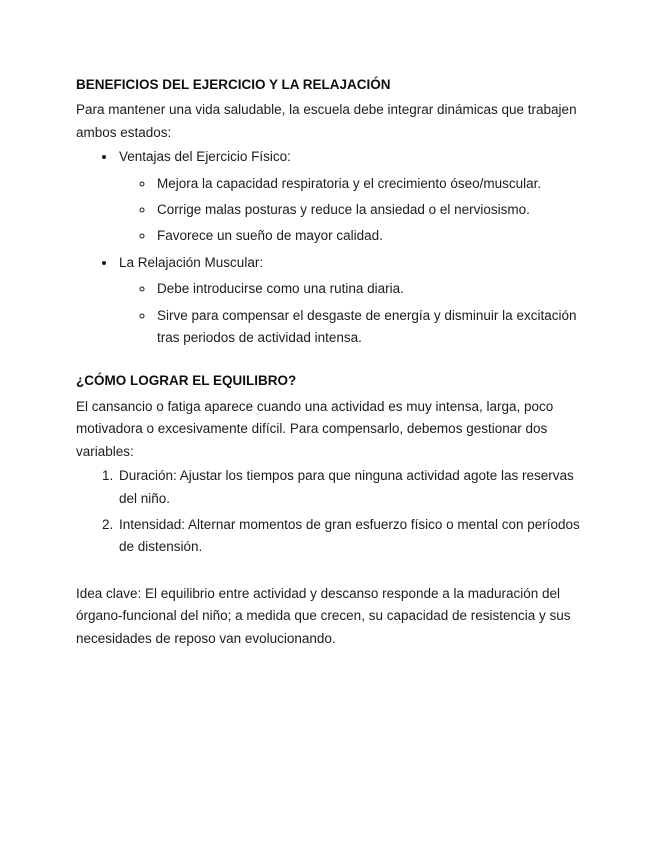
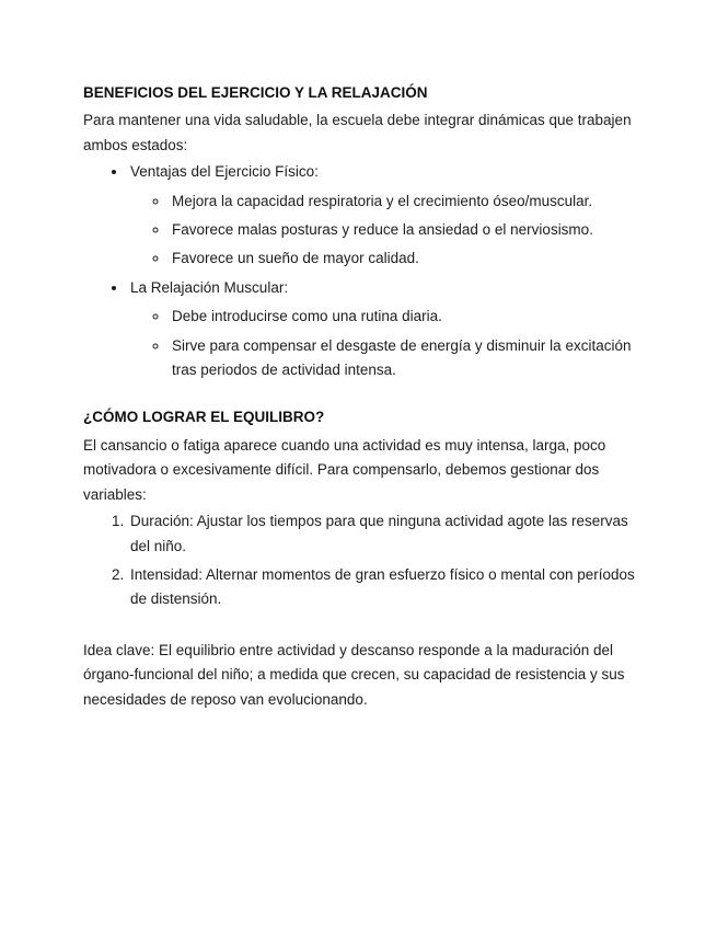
  BENEFICIOS DEL EJERCICIO Y LA RELAJACIÓN
  Para mantener una vida saludable, la escuela debe integrar dinámicas que trabajen ambos estados:
  Ventajas del Ejercicio Físico:
  Mejora la capacidad respiratoria y el crecimiento óseo/muscular.
- Corrige malas posturas y reduce la ansiedad o el nerviosismo.
+ Favorece malas posturas y reduce la ansiedad o el nerviosismo.
  Favorece un sueño de mayor calidad.
  La Relajación Muscular:
  Debe introducirse como una rutina diaria.
  Sirve para compensar el desgaste de energía y disminuir la excitación tras periodos de actividad intensa.
  ¿CÓMO LOGRAR EL EQUILIBRO?
  El cansancio o fatiga aparece cuando una actividad es muy intensa, larga, poco motivadora o excesivamente difícil. Para compensarlo, debemos gestionar dos variables:
  Duración: Ajustar los tiempos para que ninguna actividad agote las reservas del niño.
  Intensidad: Alternar momentos de gran esfuerzo físico o mental con períodos de distensión.
  Idea clave: El equilibrio entre actividad y descanso responde a la maduración del órgano-funcional del niño; a medida que crecen, su capacidad de resistencia y sus necesidades de reposo van evolucionando.
